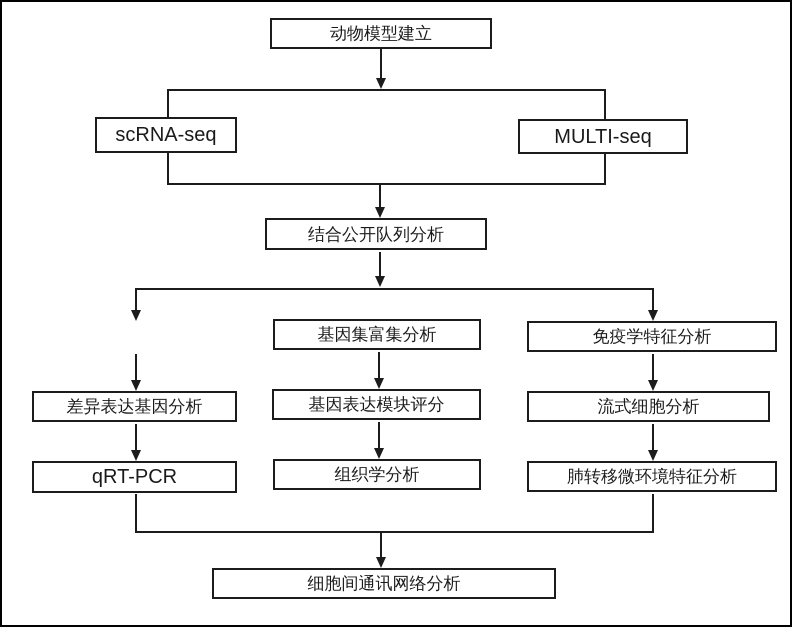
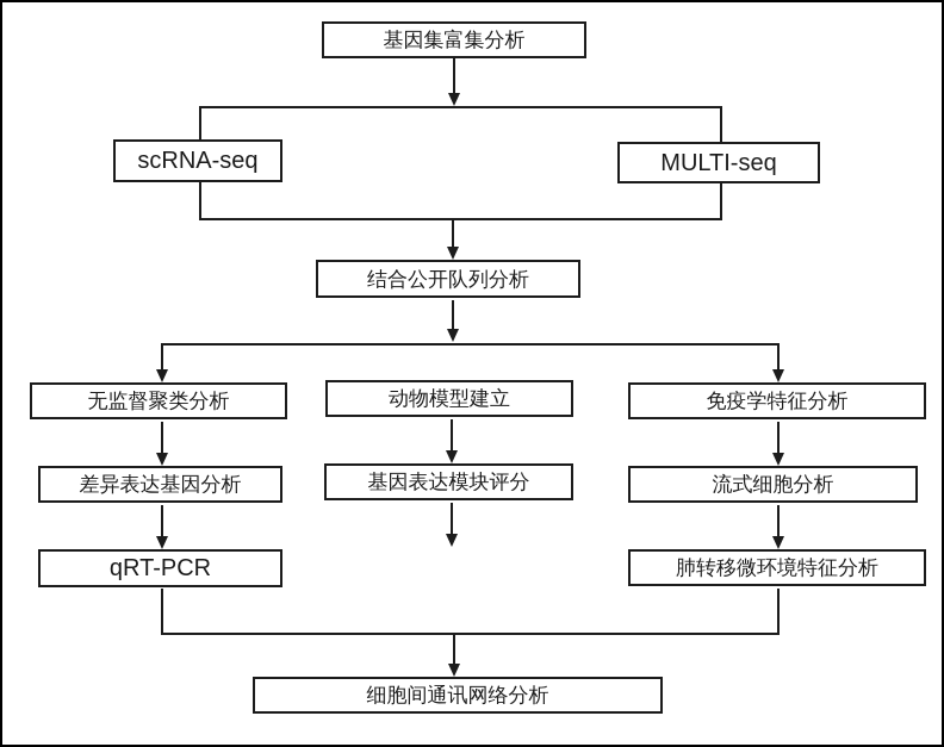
- 动物模型建立
+ 基因集富集分析
  scRNA-seq
  MULTI-seq
  结合公开队列分析
+ 无监督聚类分析
- 基因集富集分析
+ 动物模型建立
  免疫学特征分析
  差异表达基因分析
  基因表达模块评分
  流式细胞分析
  qRT-PCR
- 组织学分析
  肺转移微环境特征分析
  细胞间通讯网络分析
